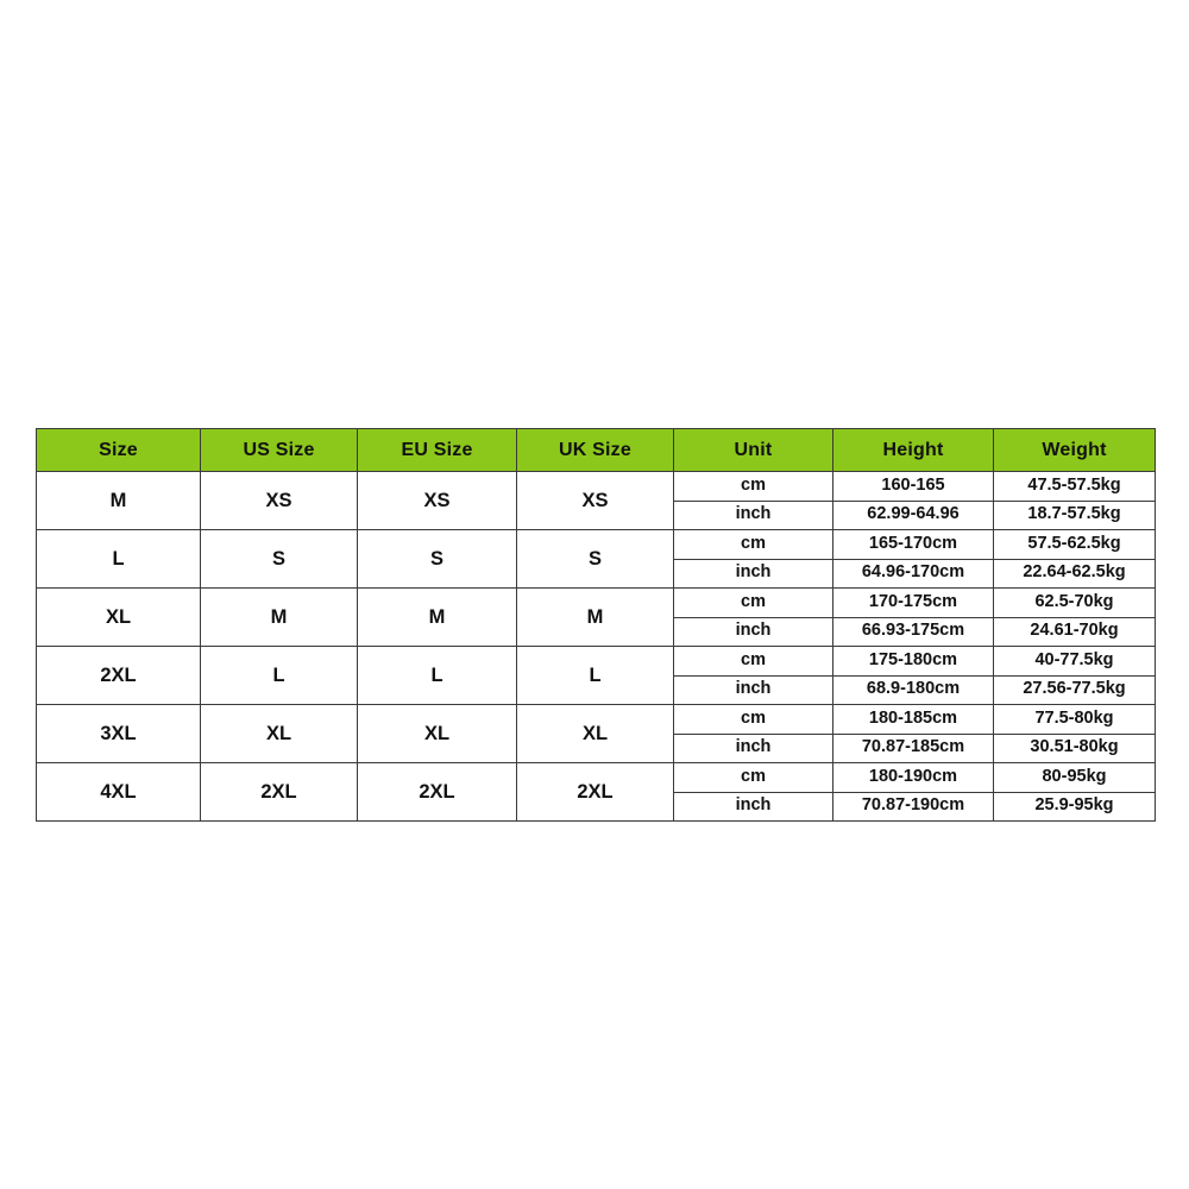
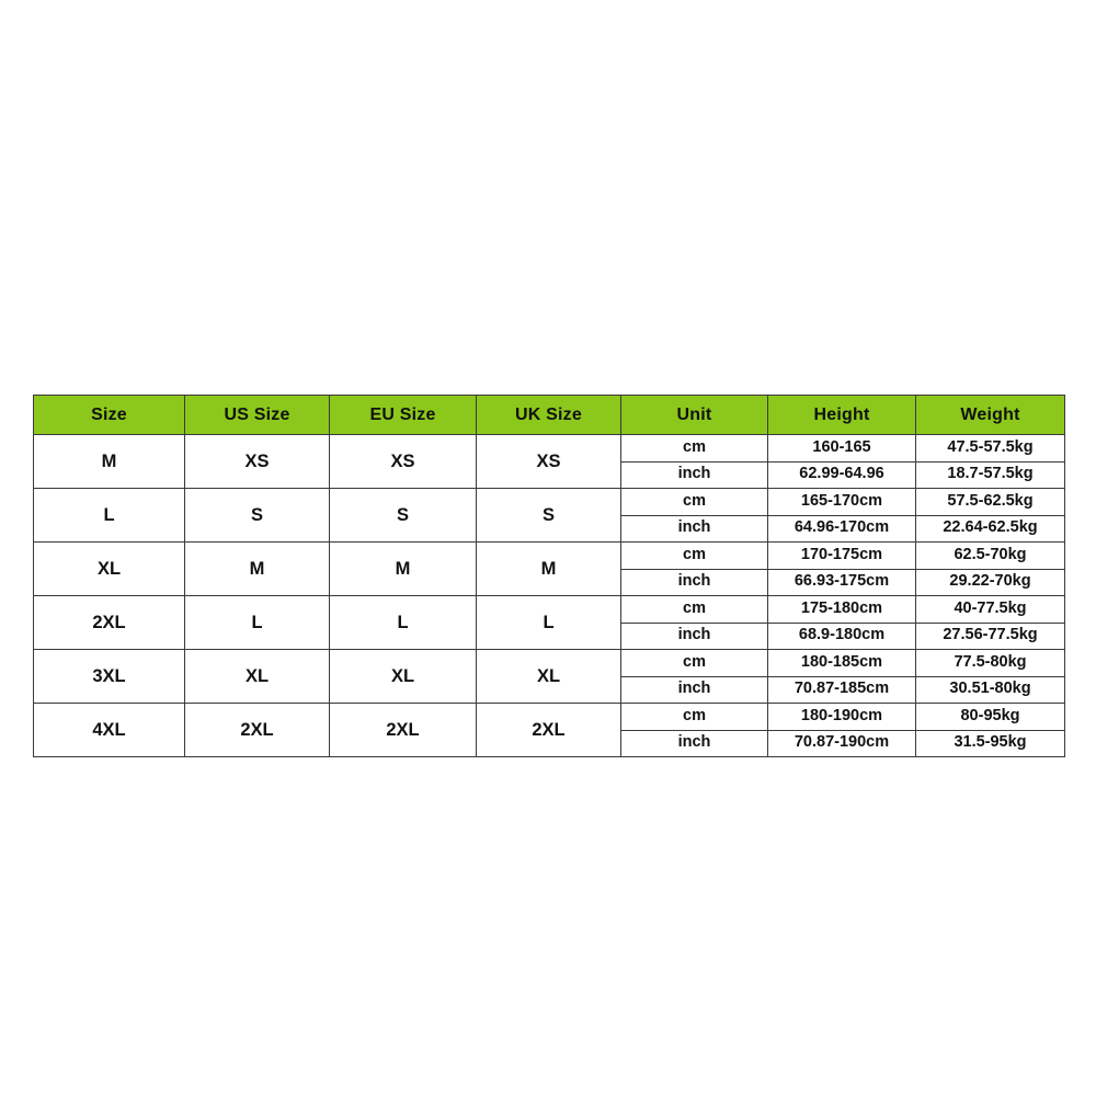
  Size	US Size	EU Size	UK Size	Unit	Height	Weight
  M	XS	XS	XS	cm	160-165	47.5-57.5kg
  inch	62.99-64.96	18.7-57.5kg
  L	S	S	S	cm	165-170cm	57.5-62.5kg
  inch	64.96-170cm	22.64-62.5kg
  XL	M	M	M	cm	170-175cm	62.5-70kg
- inch	66.93-175cm	24.61-70kg
+ inch	66.93-175cm	29.22-70kg
  2XL	L	L	L	cm	175-180cm	40-77.5kg
  inch	68.9-180cm	27.56-77.5kg
  3XL	XL	XL	XL	cm	180-185cm	77.5-80kg
  inch	70.87-185cm	30.51-80kg
  4XL	2XL	2XL	2XL	cm	180-190cm	80-95kg
- inch	70.87-190cm	25.9-95kg
+ inch	70.87-190cm	31.5-95kg
